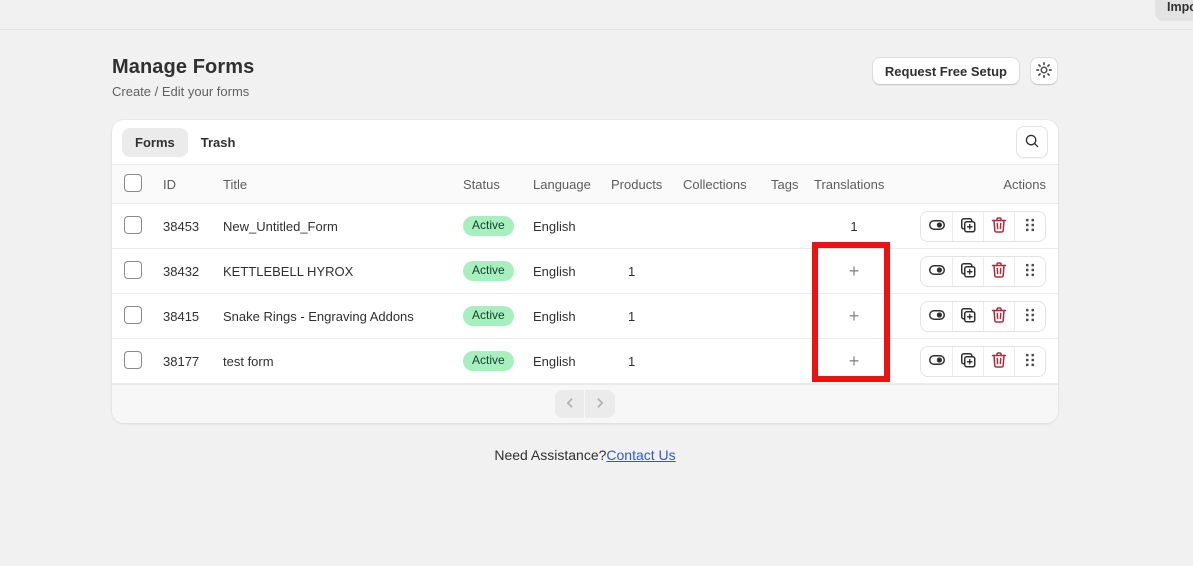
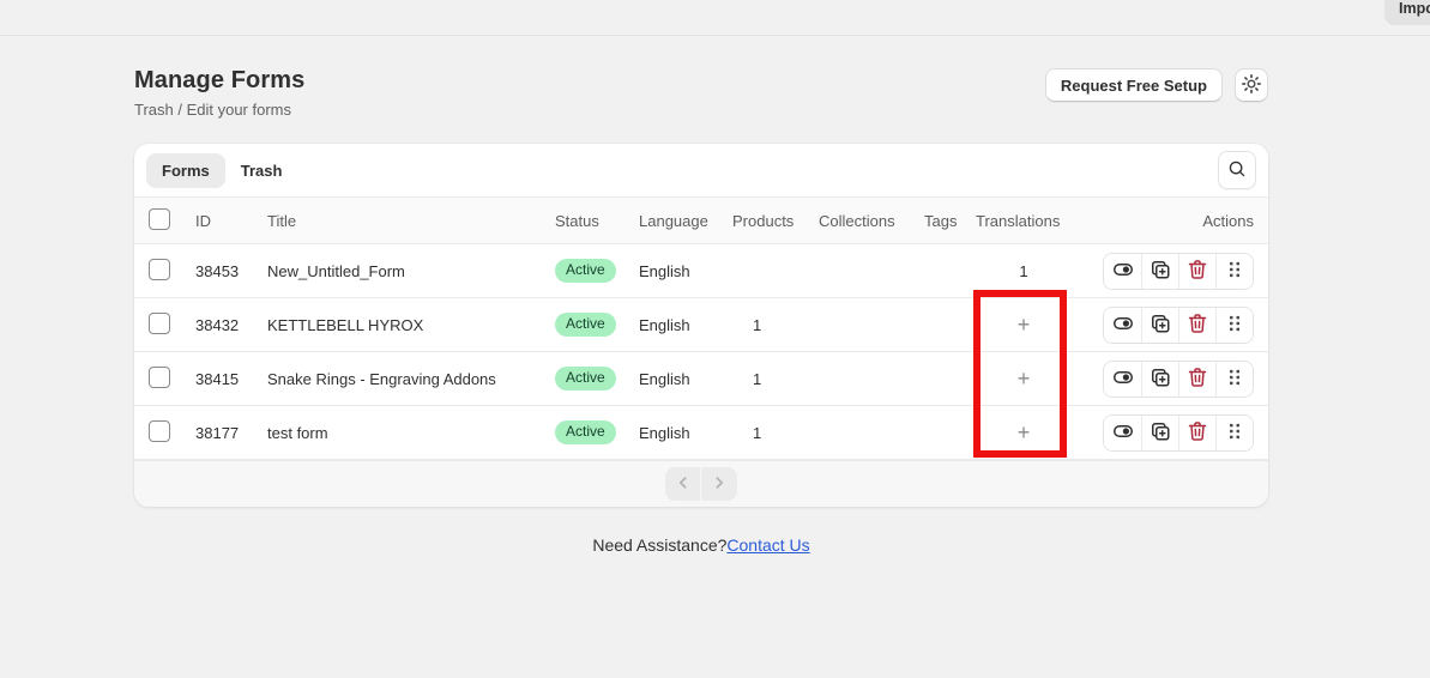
  Manage Forms
- Create / Edit your forms
+ Trash / Edit your forms
  Request Free Setup
  Forms
  Trash
  ID
  Title
  Status
  Language
  Products
  Collections
  Tags
  Translations
  Actions
  38453
  New_Untitled_Form
  Active
  English
  1
  38432
  KETTLEBELL HYROX
  Active
  English
  1
  +
  38415
  Snake Rings - Engraving Addons
  Active
  English
  1
  +
  38177
  test form
  Active
  English
  1
  +
  Need Assistance?Contact Us
